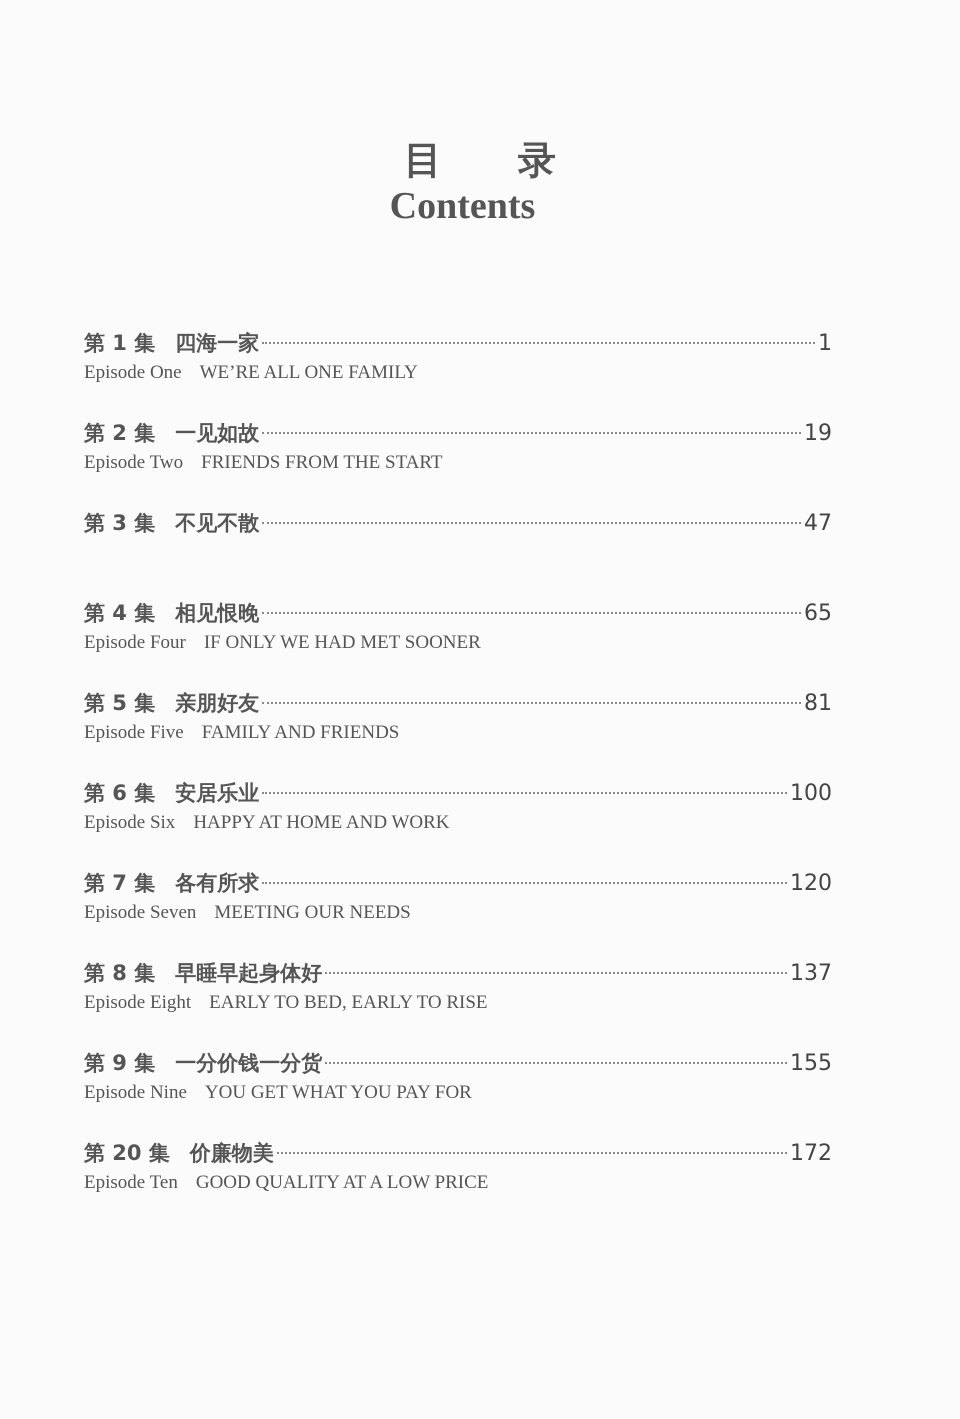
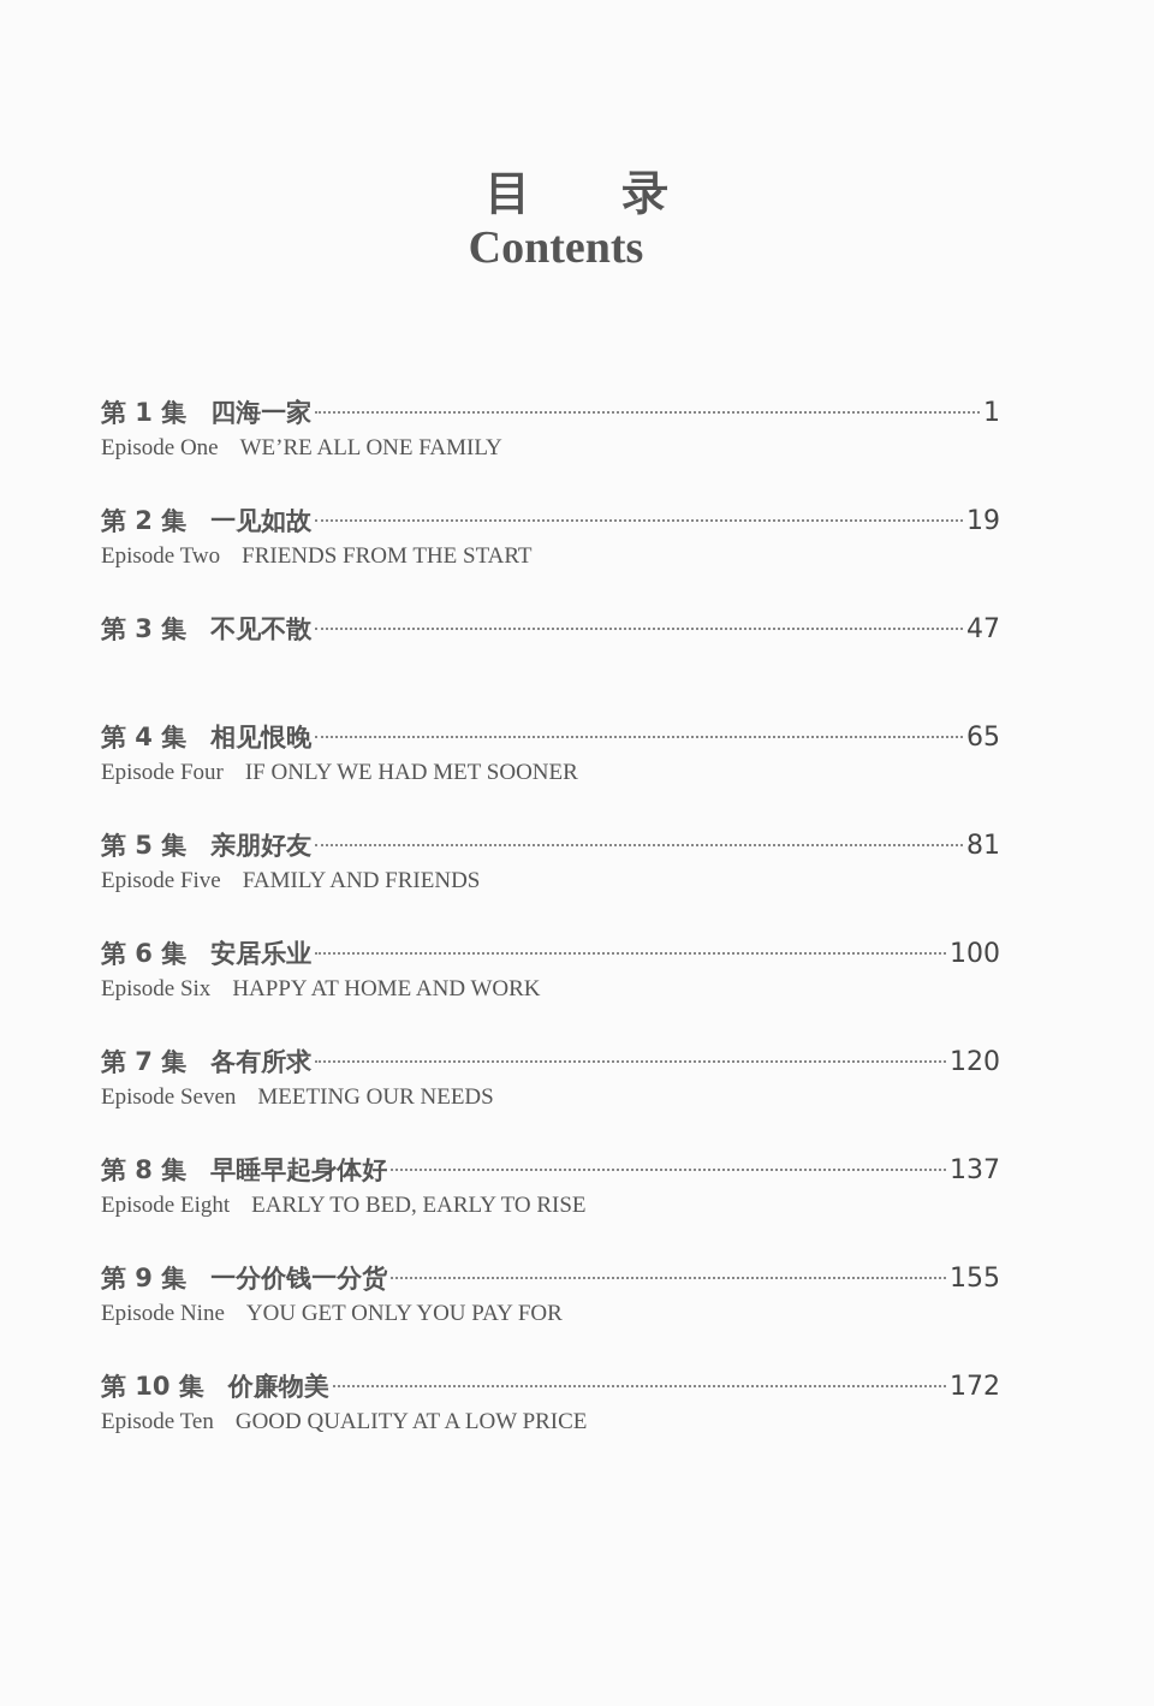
  目 录
  Contents
  第 1 集
  四海一家
  1
  Episode One WE’RE ALL ONE FAMILY
  第 2 集
  一见如故
  19
  Episode Two FRIENDS FROM THE START
  第 3 集
  不见不散
  47
  第 4 集
  相见恨晚
  65
  Episode Four IF ONLY WE HAD MET SOONER
  第 5 集
  亲朋好友
  81
  Episode Five FAMILY AND FRIENDS
  第 6 集
  安居乐业
  100
  Episode Six HAPPY AT HOME AND WORK
  第 7 集
  各有所求
  120
  Episode Seven MEETING OUR NEEDS
  第 8 集
  早睡早起身体好
  137
  Episode Eight EARLY TO BED, EARLY TO RISE
  第 9 集
  一分价钱一分货
  155
- Episode Nine YOU GET WHAT YOU PAY FOR
+ Episode Nine YOU GET ONLY YOU PAY FOR
- 第 20 集
+ 第 10 集
  价廉物美
  172
  Episode Ten GOOD QUALITY AT A LOW PRICE
